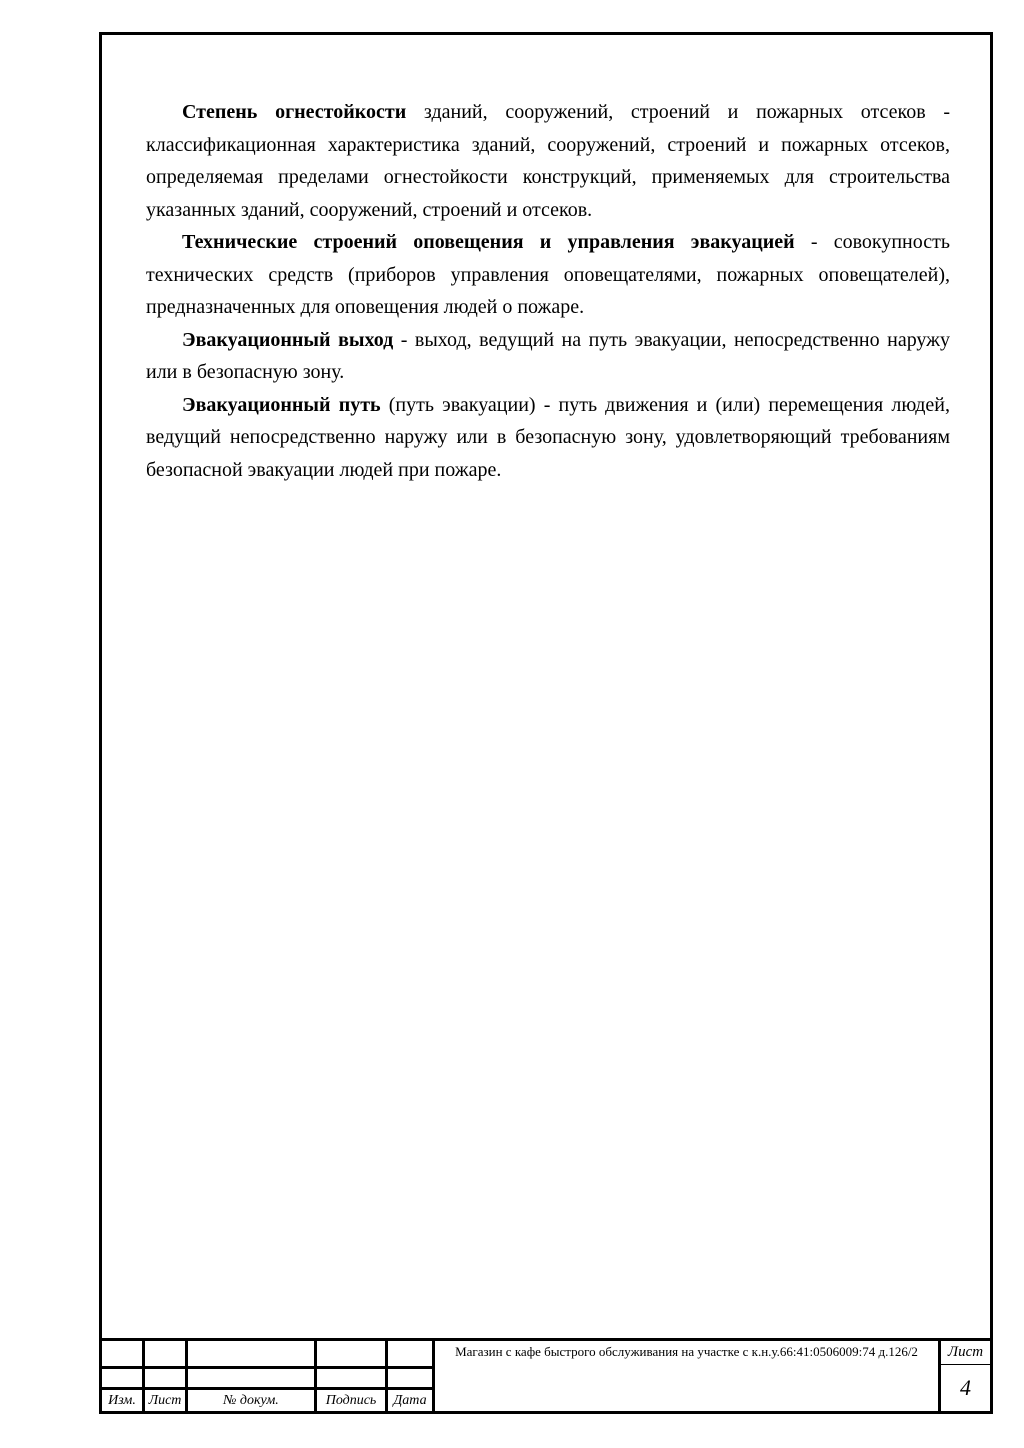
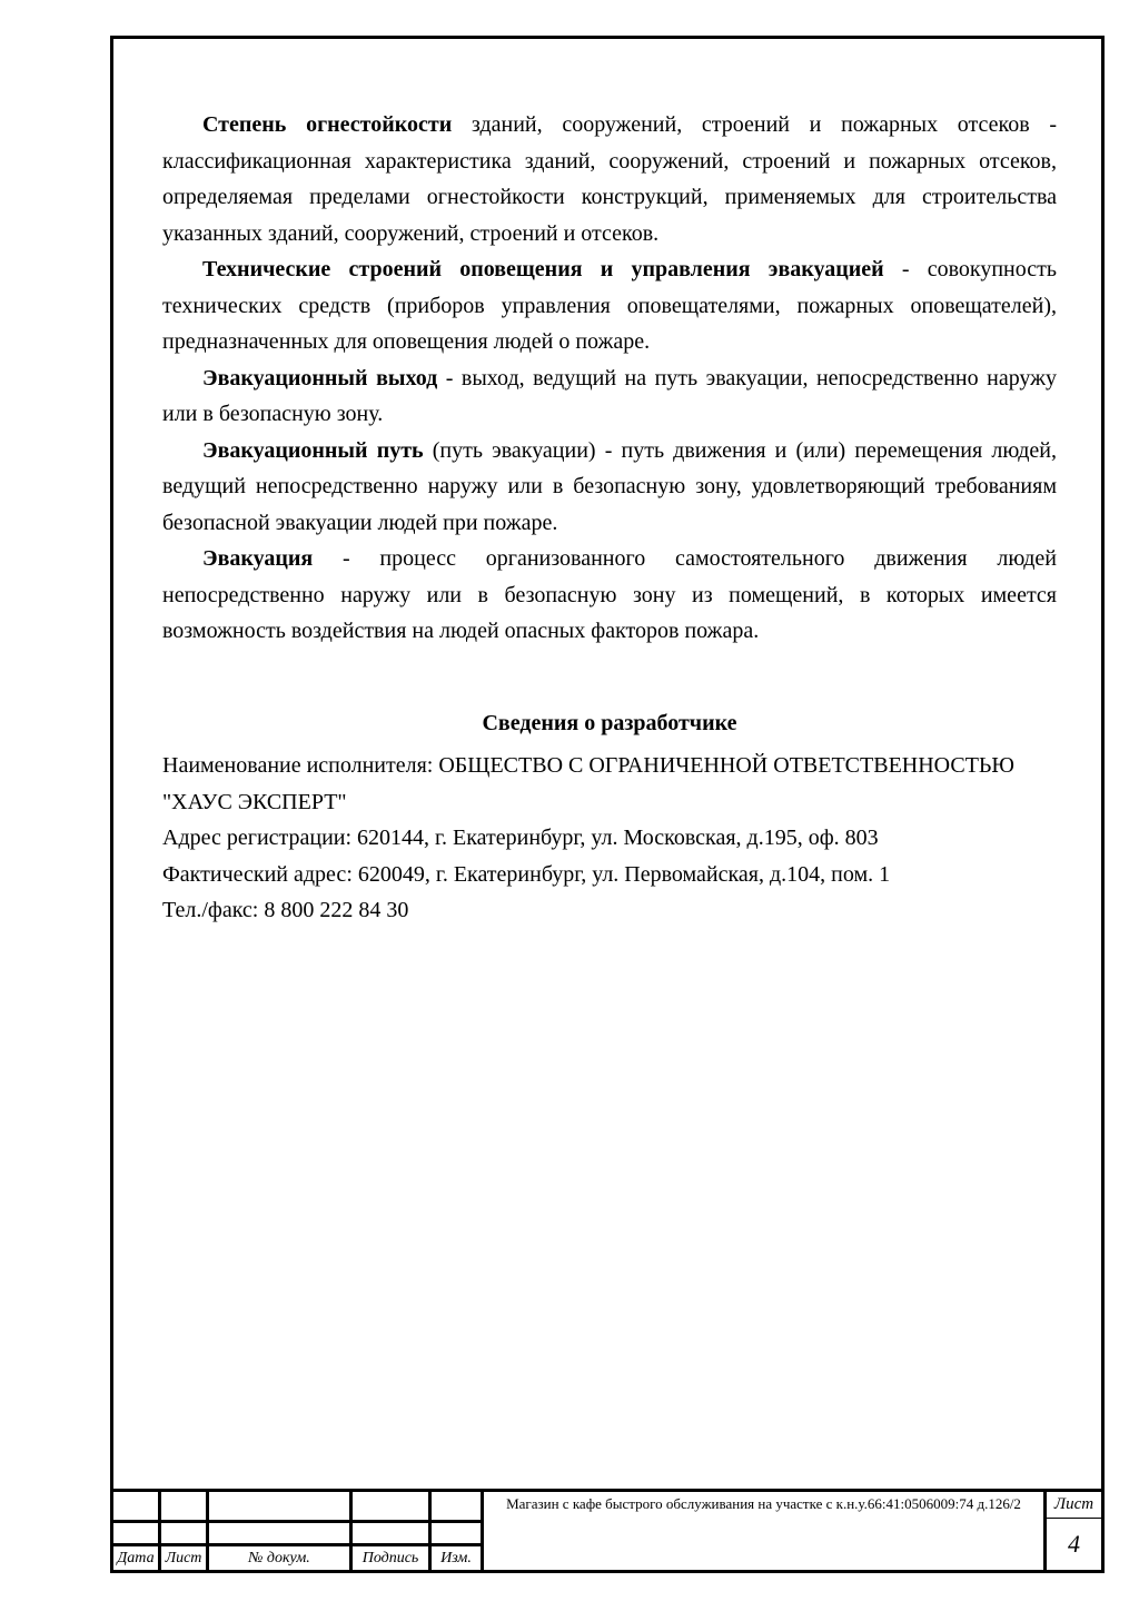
  Степень огнестойкости зданий, сооружений, строений и пожарных отсеков - классификационная характеристика зданий, сооружений, строений и пожарных отсеков, определяемая пределами огнестойкости конструкций, применяемых для строительства указанных зданий, сооружений, строений и отсеков.
  Технические строений оповещения и управления эвакуацией - совокупность технических средств (приборов управления оповещателями, пожарных оповещателей), предназначенных для оповещения людей о пожаре.
  Эвакуационный выход - выход, ведущий на путь эвакуации, непосредственно наружу или в безопасную зону.
  Эвакуационный путь (путь эвакуации) - путь движения и (или) перемещения людей, ведущий непосредственно наружу или в безопасную зону, удовлетворяющий требованиям безопасной эвакуации людей при пожаре.
+ Эвакуация - процесс организованного самостоятельного движения людей непосредственно наружу или в безопасную зону из помещений, в которых имеется возможность воздействия на людей опасных факторов пожара.
+ Сведения о разработчике
+ Наименование исполнителя: ОБЩЕСТВО С ОГРАНИЧЕННОЙ ОТВЕТСТВЕННОСТЬЮ "ХАУС ЭКСПЕРТ"
+ Адрес регистрации: 620144, г. Екатеринбург, ул. Московская, д.195, оф. 803
+ Фактический адрес: 620049, г. Екатеринбург, ул. Первомайская, д.104, пом. 1
+ Тел./факс: 8 800 222 84 30
- Изм.
+ Дата
  Лист
  № докум.
  Подпись
- Дата
+ Изм.
  Магазин с кафе быстрого обслуживания на участке с к.н.у.66:41:0506009:74 д.126/2
  Лист
  4
